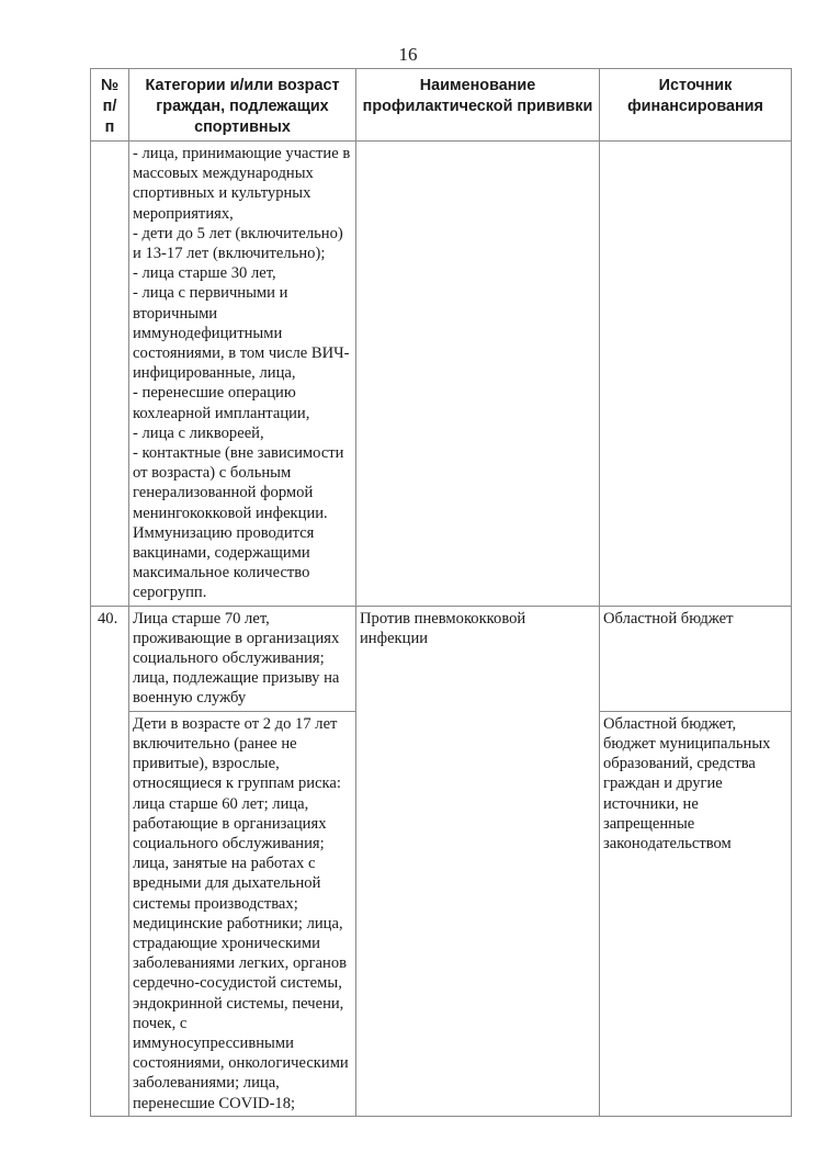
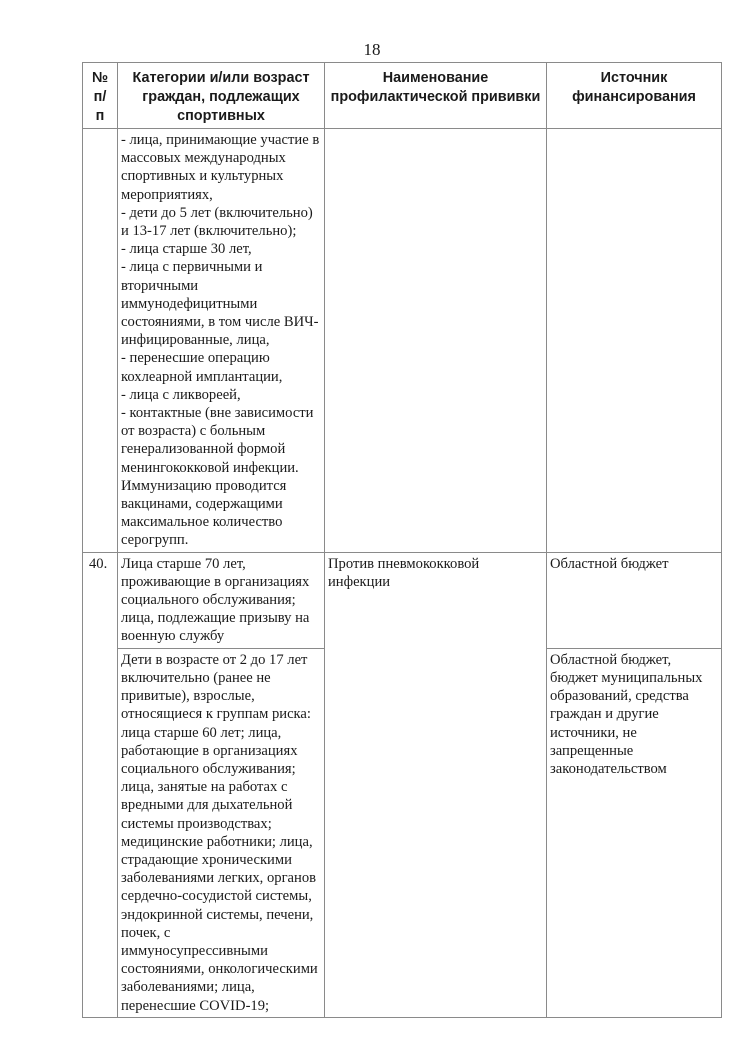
- 16
+ 18
  № п/ п	Категории и/или возраст граждан, подлежащих спортивных	Наименование профилактической прививки	Источник финансирования
  	- лица, принимающие участие в массовых международных спортивных и культурных мероприятиях, - дети до 5 лет (включительно) и 13-17 лет (включительно); - лица старше 30 лет, - лица с первичными и вторичными иммунодефицитными состояниями, в том числе ВИЧ- инфицированные, лица, - перенесшие операцию кохлеарной имплантации, - лица с ликвореей, - контактные (вне зависимости от возраста) с больным генерализованной формой менингококковой инфекции. Иммунизацию проводится вакцинами, содержащими максимальное количество серогрупп.
  40.	Лица старше 70 лет, проживающие в организациях социального обслуживания; лица, подлежащие призыву на военную службу	Против пневмококковой инфекции	Областной бюджет
- Дети в возрасте от 2 до 17 лет включительно (ранее не привитые), взрослые, относящиеся к группам риска: лица старше 60 лет; лица, работающие в организациях социального обслуживания; лица, занятые на работах с вредными для дыхательной системы производствах; медицинские работники; лица, страдающие хроническими заболеваниями легких, органов сердечно-сосудистой системы, эндокринной системы, печени, почек, с иммуносупрессивными состояниями, онкологическими заболеваниями; лица, перенесшие COVID-18;	Областной бюджет, бюджет муниципальных образований, средства граждан и другие источники, не запрещенные законодательством
+ Дети в возрасте от 2 до 17 лет включительно (ранее не привитые), взрослые, относящиеся к группам риска: лица старше 60 лет; лица, работающие в организациях социального обслуживания; лица, занятые на работах с вредными для дыхательной системы производствах; медицинские работники; лица, страдающие хроническими заболеваниями легких, органов сердечно-сосудистой системы, эндокринной системы, печени, почек, с иммуносупрессивными состояниями, онкологическими заболеваниями; лица, перенесшие COVID-19;	Областной бюджет, бюджет муниципальных образований, средства граждан и другие источники, не запрещенные законодательством
